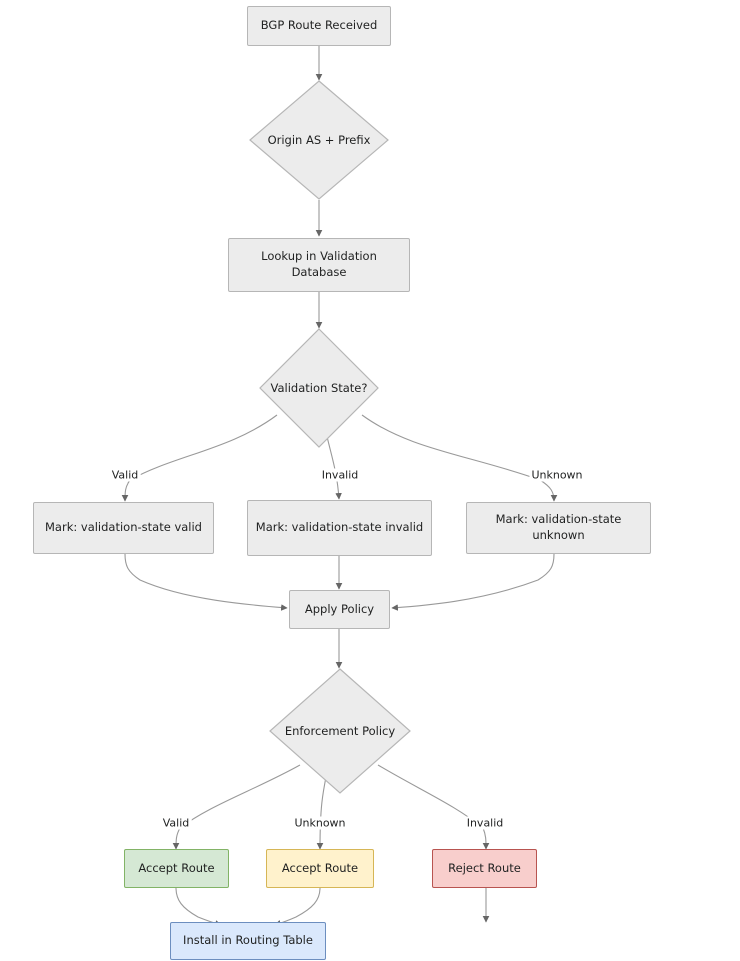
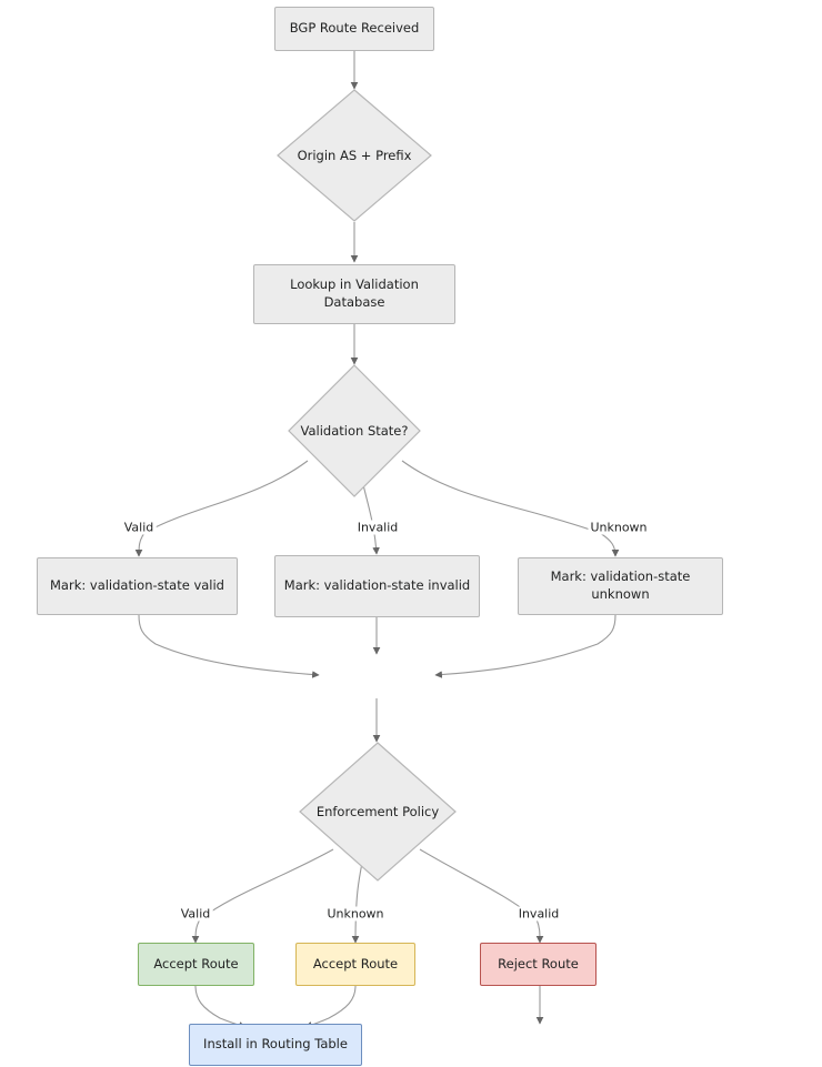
  BGP Route Received
  Origin AS + Prefix
  Lookup in Validation Database
  Validation State?
  Valid
  Invalid
  Unknown
  Mark: validation-state valid
  Mark: validation-state invalid
  Mark: validation-state unknown
- Apply Policy
  Enforcement Policy
  Valid
  Unknown
  Invalid
  Accept Route
  Accept Route
  Reject Route
  Install in Routing Table
